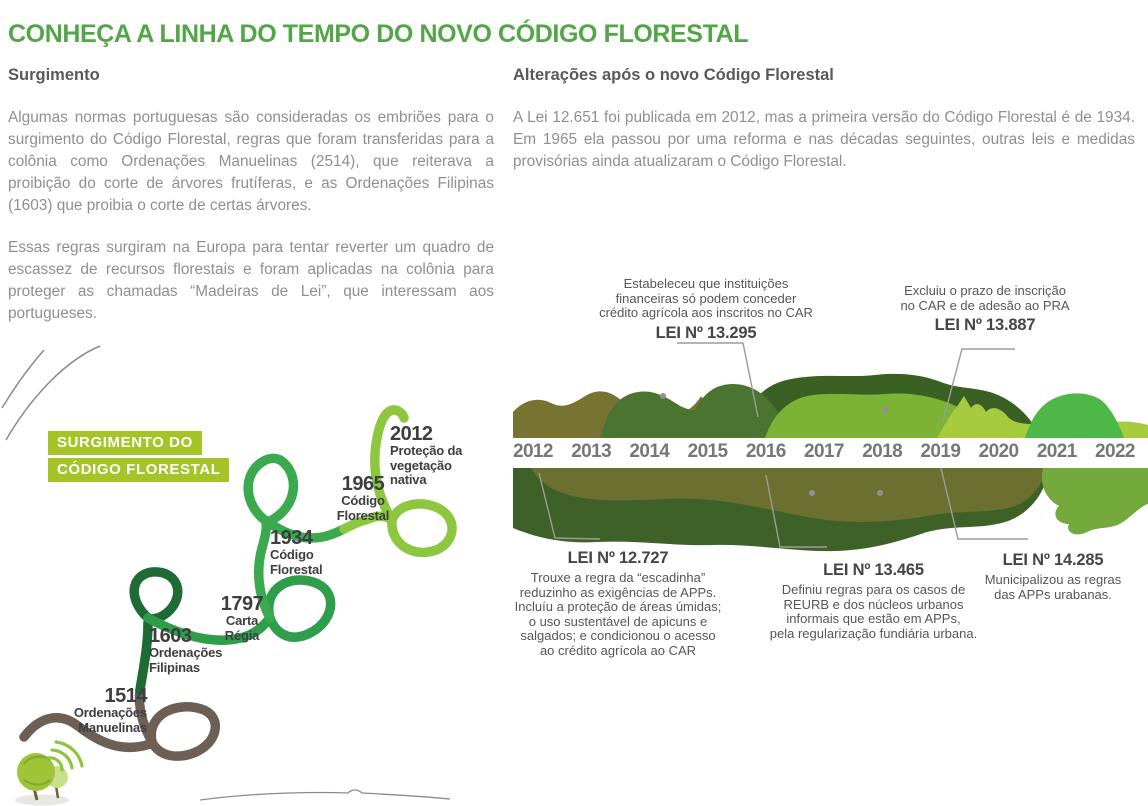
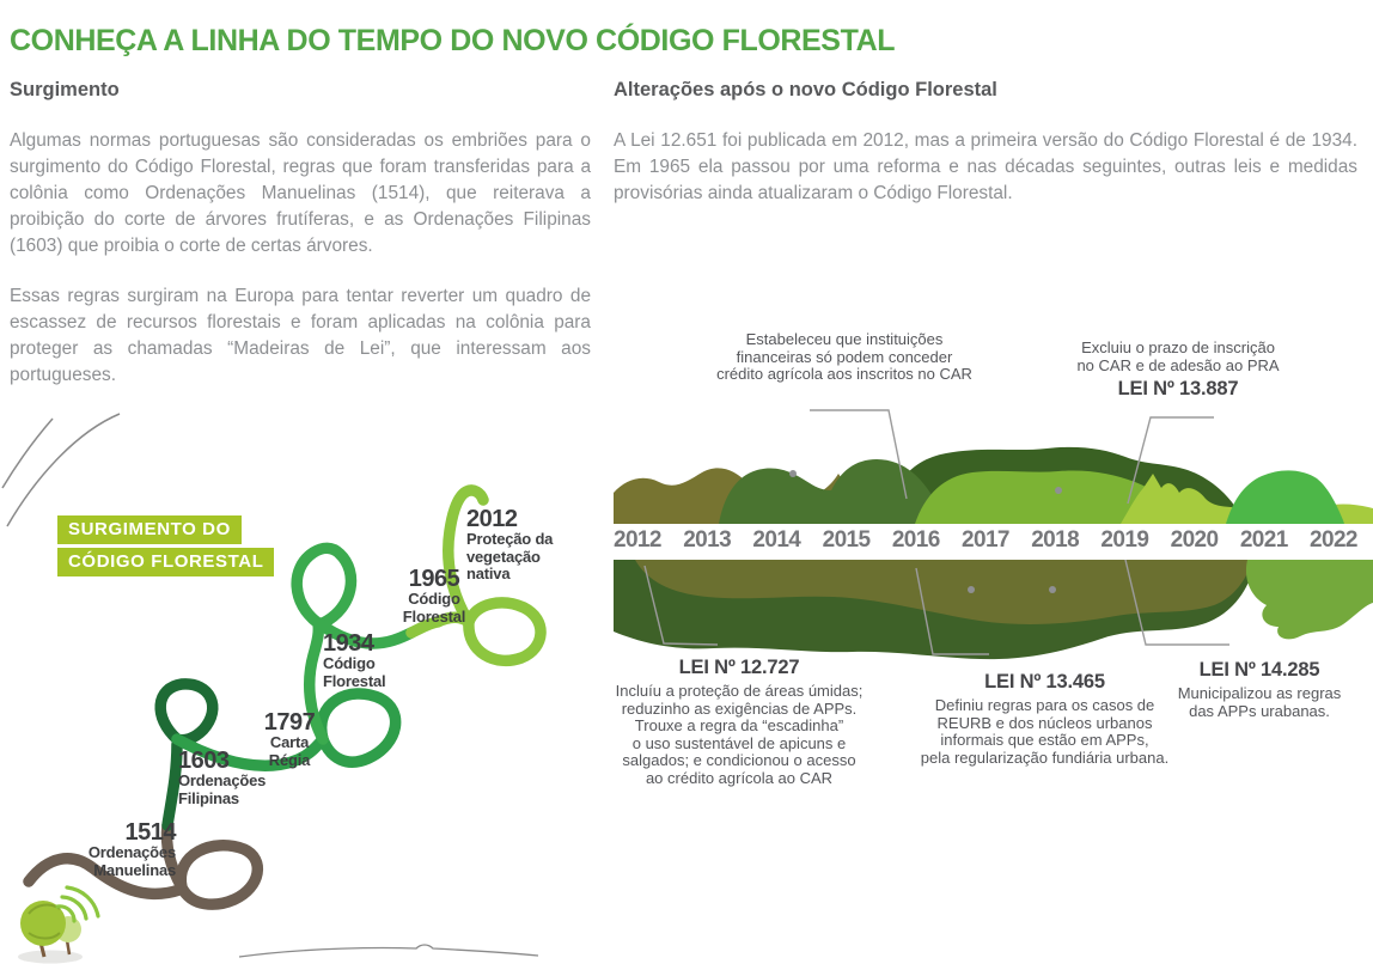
  CONHEÇA A LINHA DO TEMPO DO NOVO CÓDIGO FLORESTAL
  Surgimento
- Algumas normas portuguesas são consideradas os embriões para o surgimento do Código Florestal, regras que foram transferidas para a colônia como Ordenações Manuelinas (2514), que reiterava a proibição do corte de árvores frutíferas, e as Ordenações Filipinas (1603) que proibia o corte de certas árvores.
+ Algumas normas portuguesas são consideradas os embriões para o surgimento do Código Florestal, regras que foram transferidas para a colônia como Ordenações Manuelinas (1514), que reiterava a proibição do corte de árvores frutíferas, e as Ordenações Filipinas (1603) que proibia o corte de certas árvores.
  Essas regras surgiram na Europa para tentar reverter um quadro de escassez de recursos florestais e foram aplicadas na colônia para proteger as chamadas “Madeiras de Lei”, que interessam aos portugueses.
  Alterações após o novo Código Florestal
  A Lei 12.651 foi publicada em 2012, mas a primeira versão do Código Florestal é de 1934. Em 1965 ela passou por uma reforma e nas décadas seguintes, outras leis e medidas provisórias ainda atualizaram o Código Florestal.
  2012
  2013
  2014
  2015
  2016
  2017
  2018
  2019
  2020
  2021
  2022
  Estabeleceu que instituições
  financeiras só podem conceder
  crédito agrícola aos inscritos no CAR
- LEI Nº 13.295
  Excluiu o prazo de inscrição
  no CAR e de adesão ao PRA
  LEI Nº 13.887
  LEI Nº 12.727
- Trouxe a regra da “escadinha”
+ Incluíu a proteção de áreas úmidas;
  reduzinho as exigências de APPs.
- Incluíu a proteção de áreas úmidas;
+ Trouxe a regra da “escadinha”
  o uso sustentável de apicuns e
  salgados; e condicionou o acesso
  ao crédito agrícola ao CAR
  LEI Nº 13.465
  Definiu regras para os casos de
  REURB e dos núcleos urbanos
  informais que estão em APPs,
  pela regularização fundiária urbana.
  LEI Nº 14.285
  Municipalizou as regras
  das APPs urabanas.
  SURGIMENTO DO
  CÓDIGO FLORESTAL
  1514
  Ordenações
  Manuelinas
  1603
  Ordenações
  Filipinas
  1797
  Carta
  Régia
  1934
  Código
  Florestal
  1965
  Código
  Florestal
  2012
  Proteção da
  vegetação
  nativa
